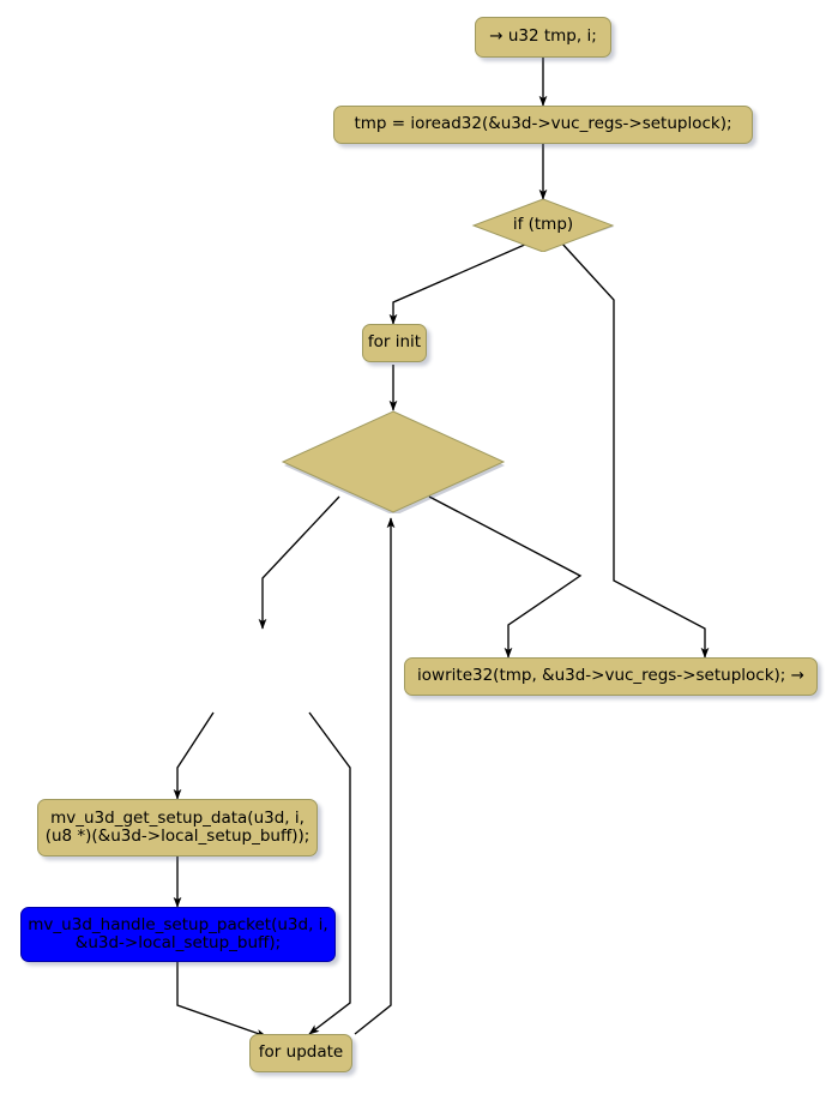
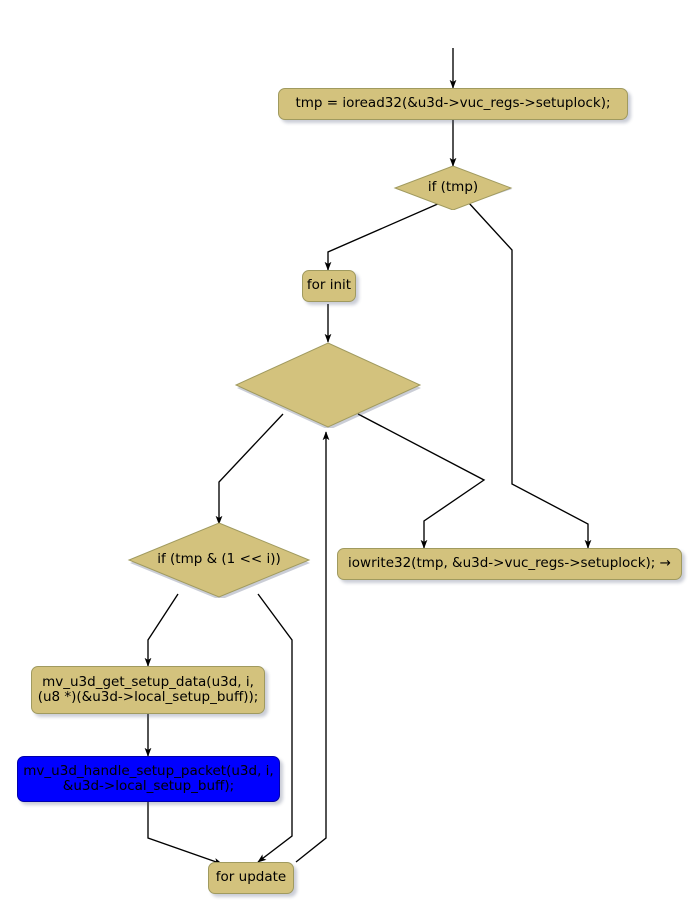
- → u32 tmp, i;
  tmp = ioread32(&u3d->vuc_regs->setuplock);
  if (tmp)
  for init
+ if (tmp & (1 << i))
  iowrite32(tmp, &u3d->vuc_regs->setuplock); →
  mv_u3d_get_setup_data(u3d, i,
  (u8 *)(&u3d->local_setup_buff));
  mv_u3d_handle_setup_packet(u3d, i,
  &u3d->local_setup_buff);
  for update
